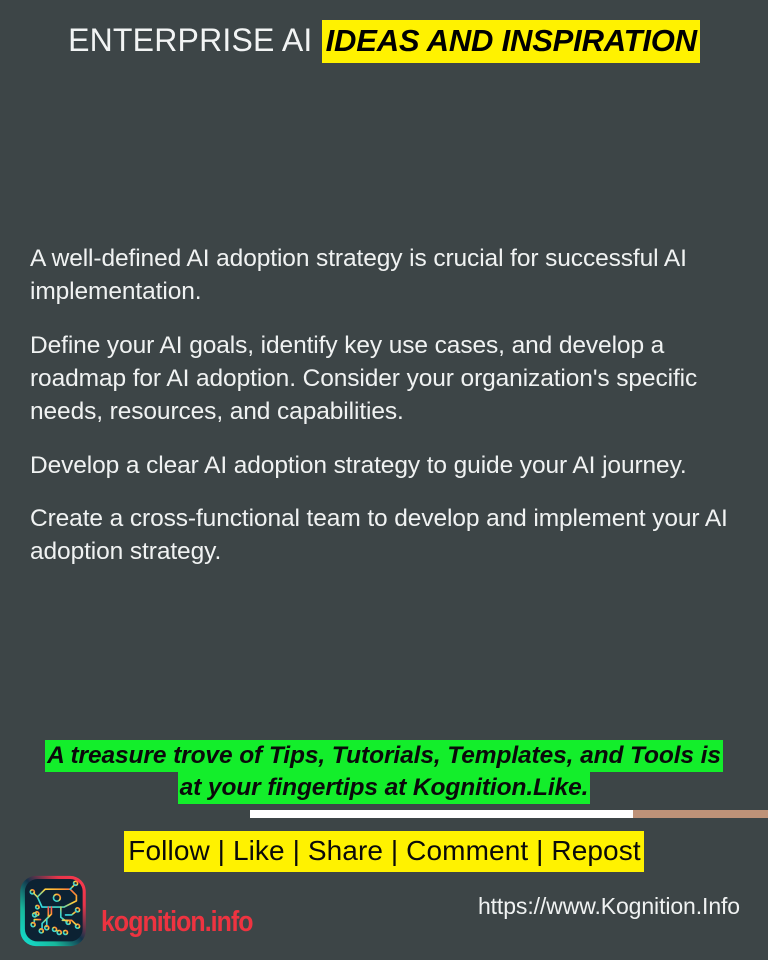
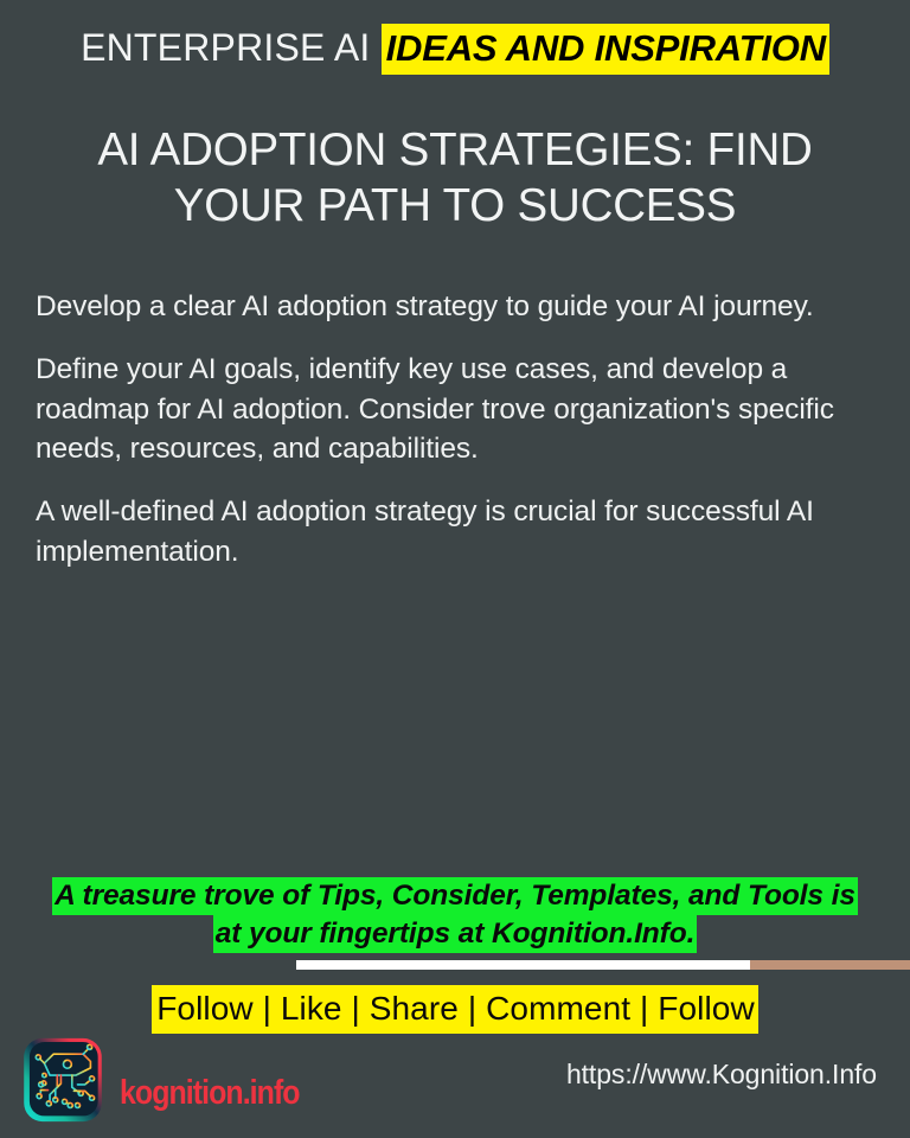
  ENTERPRISE AI IDEAS AND INSPIRATION
+ AI ADOPTION STRATEGIES: FIND YOUR PATH TO SUCCESS
- A well-defined AI adoption strategy is crucial for successful AI implementation.
+ Develop a clear AI adoption strategy to guide your AI journey.
- Define your AI goals, identify key use cases, and develop a roadmap for AI adoption. Consider your organization's specific needs, resources, and capabilities.
+ Define your AI goals, identify key use cases, and develop a roadmap for AI adoption. Consider trove organization's specific needs, resources, and capabilities.
- Develop a clear AI adoption strategy to guide your AI journey.
+ A well-defined AI adoption strategy is crucial for successful AI implementation.
- Create a cross-functional team to develop and implement your AI adoption strategy.
- A treasure trove of Tips, Tutorials, Templates, and Tools is
+ A treasure trove of Tips, Consider, Templates, and Tools is
- at your fingertips at Kognition.Like.
+ at your fingertips at Kognition.Info.
- Follow | Like | Share | Comment | Repost
+ Follow | Like | Share | Comment | Follow
  https://www.Kognition.Info
  kognition.info
